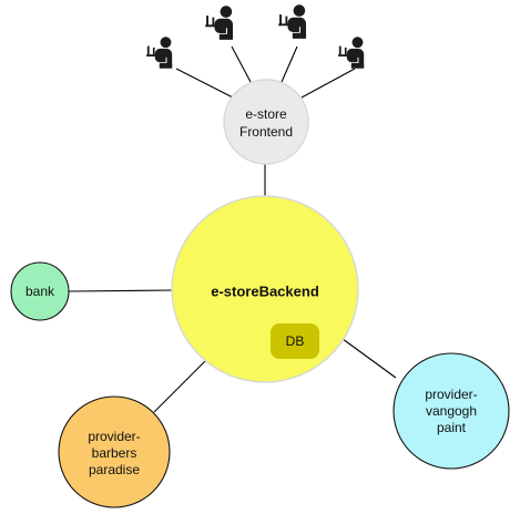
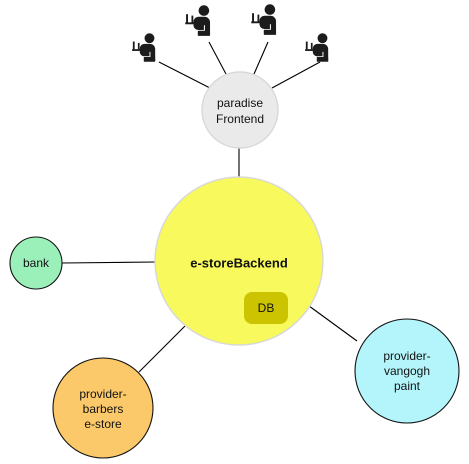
- e-store
+ paradise
  Frontend
  e-storeBackend
  DB
  bank
  provider-
  barbers
- paradise
+ e-store
  provider-
  vangogh
  paint
